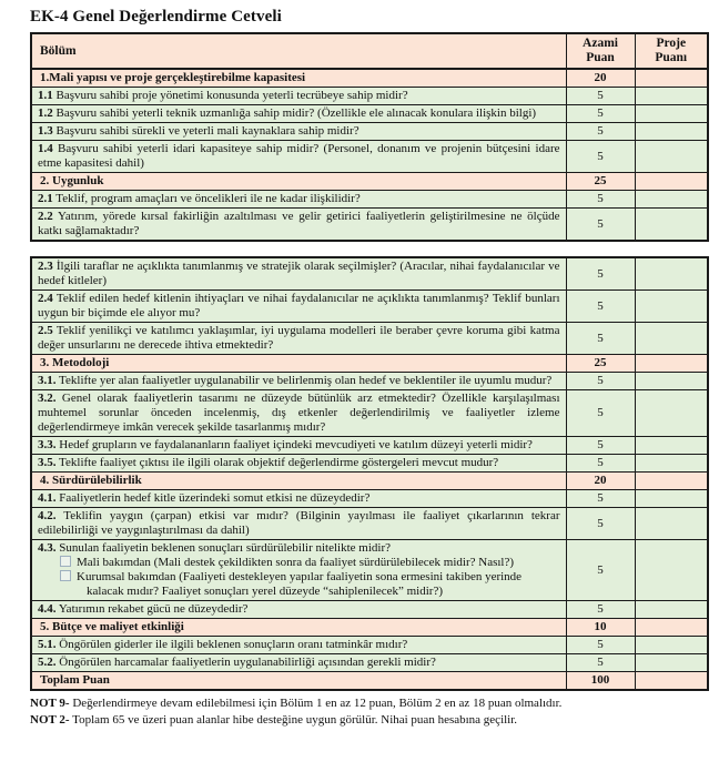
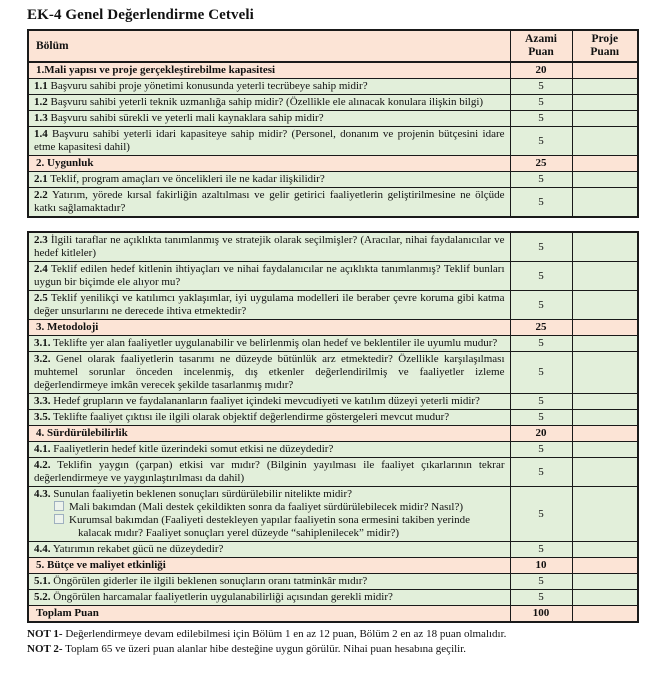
  EK-4 Genel Değerlendirme Cetveli
  Bölüm	Azami Puan	Proje Puanı
  1.Mali yapısı ve proje gerçekleştirebilme kapasitesi	20
  1.1 Başvuru sahibi proje yönetimi konusunda yeterli tecrübeye sahip midir?	5
  1.2 Başvuru sahibi yeterli teknik uzmanlığa sahip midir? (Özellikle ele alınacak konulara ilişkin bilgi)	5
  1.3 Başvuru sahibi sürekli ve yeterli mali kaynaklara sahip midir?	5
  1.4 Başvuru sahibi yeterli idari kapasiteye sahip midir? (Personel, donanım ve projenin bütçesini idare etme kapasitesi dahil)	5
  2. Uygunluk	25
  2.1 Teklif, program amaçları ve öncelikleri ile ne kadar ilişkilidir?	5
  2.2 Yatırım, yörede kırsal fakirliğin azaltılması ve gelir getirici faaliyetlerin geliştirilmesine ne ölçüde katkı sağlamaktadır?	5
  2.3 İlgili taraflar ne açıklıkta tanımlanmış ve stratejik olarak seçilmişler? (Aracılar, nihai faydalanıcılar ve hedef kitleler)	5
  2.4 Teklif edilen hedef kitlenin ihtiyaçları ve nihai faydalanıcılar ne açıklıkta tanımlanmış? Teklif bunları uygun bir biçimde ele alıyor mu?	5
  2.5 Teklif yenilikçi ve katılımcı yaklaşımlar, iyi uygulama modelleri ile beraber çevre koruma gibi katma değer unsurlarını ne derecede ihtiva etmektedir?	5
  3. Metodoloji	25
  3.1. Teklifte yer alan faaliyetler uygulanabilir ve belirlenmiş olan hedef ve beklentiler ile uyumlu mudur?	5
  3.2. Genel olarak faaliyetlerin tasarımı ne düzeyde bütünlük arz etmektedir? Özellikle karşılaşılması muhtemel sorunlar önceden incelenmiş, dış etkenler değerlendirilmiş ve faaliyetler izleme değerlendirmeye imkân verecek şekilde tasarlanmış mıdır?	5
  3.3. Hedef grupların ve faydalananların faaliyet içindeki mevcudiyeti ve katılım düzeyi yeterli midir?	5
  3.5. Teklifte faaliyet çıktısı ile ilgili olarak objektif değerlendirme göstergeleri mevcut mudur?	5
  4. Sürdürülebilirlik	20
  4.1. Faaliyetlerin hedef kitle üzerindeki somut etkisi ne düzeydedir?	5
- 4.2. Teklifin yaygın (çarpan) etkisi var mıdır? (Bilginin yayılması ile faaliyet çıkarlarının tekrar edilebilirliği ve yaygınlaştırılması da dahil)	5
+ 4.2. Teklifin yaygın (çarpan) etkisi var mıdır? (Bilginin yayılması ile faaliyet çıkarlarının tekrar değerlendirmeye ve yaygınlaştırılması da dahil)	5
  4.3. Sunulan faaliyetin beklenen sonuçları sürdürülebilir nitelikte midir?Mali bakımdan (Mali destek çekildikten sonra da faaliyet sürdürülebilecek midir? Nasıl?)Kurumsal bakımdan (Faaliyeti destekleyen yapılar faaliyetin sona ermesini takiben yerinde kalacak mıdır? Faaliyet sonuçları yerel düzeyde “sahiplenilecek” midir?)	5
  4.4. Yatırımın rekabet gücü ne düzeydedir?	5
  5. Bütçe ve maliyet etkinliği	10
  5.1. Öngörülen giderler ile ilgili beklenen sonuçların oranı tatminkâr mıdır?	5
  5.2. Öngörülen harcamalar faaliyetlerin uygulanabilirliği açısından gerekli midir?	5
  Toplam Puan	100
- NOT 9- Değerlendirmeye devam edilebilmesi için Bölüm 1 en az 12 puan, Bölüm 2 en az 18 puan olmalıdır.
+ NOT 1- Değerlendirmeye devam edilebilmesi için Bölüm 1 en az 12 puan, Bölüm 2 en az 18 puan olmalıdır.
  NOT 2- Toplam 65 ve üzeri puan alanlar hibe desteğine uygun görülür. Nihai puan hesabına geçilir.
